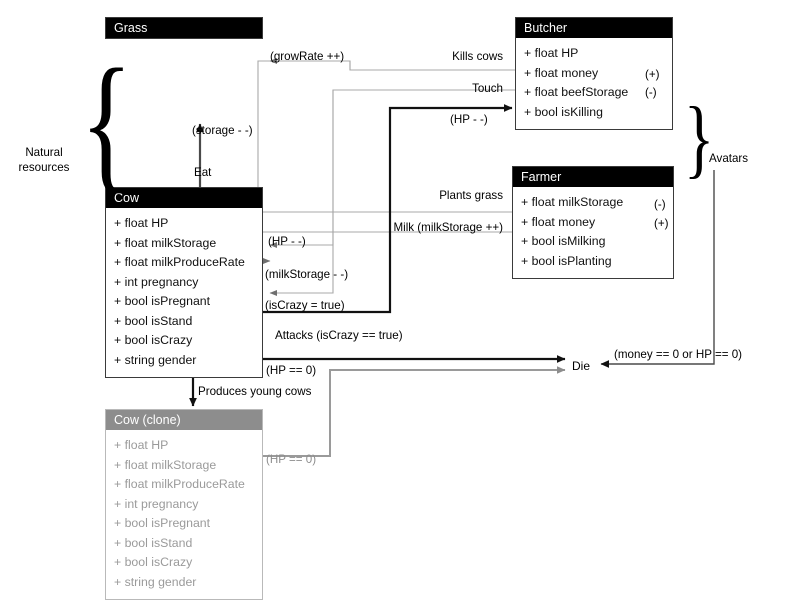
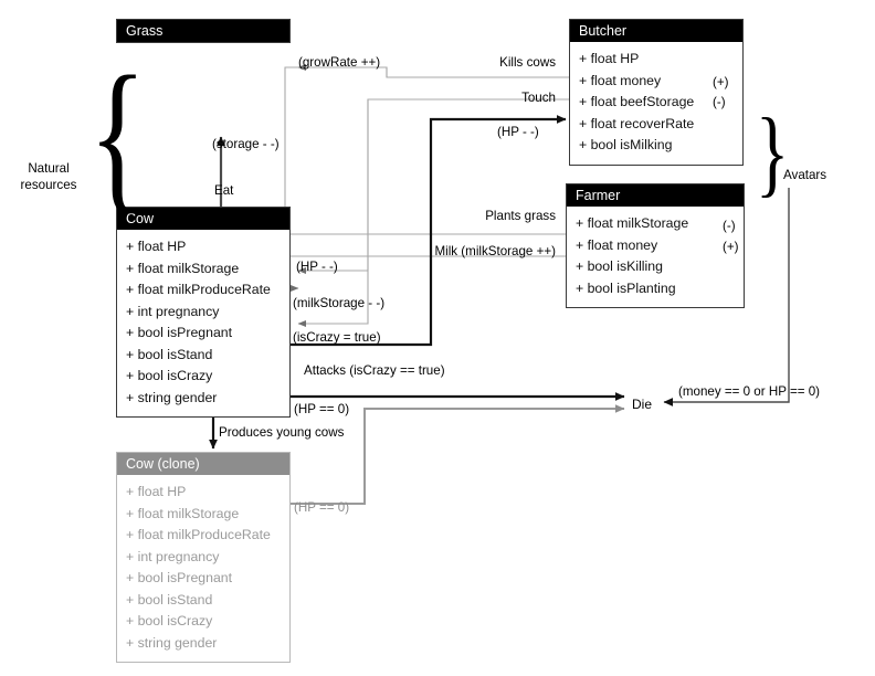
  Grass
  Cow
  + float HP
  + float milkStorage
  + float milkProduceRate
  + int pregnancy
  + bool isPregnant
  + bool isStand
  + bool isCrazy
  + string gender
  Cow (clone)
  + float HP
  + float milkStorage
  + float milkProduceRate
  + int pregnancy
  + bool isPregnant
  + bool isStand
  + bool isCrazy
  + string gender
  Butcher
  + float HP
  + float money
  + float beefStorage
+ + float recoverRate
- + bool isKilling
+ + bool isMilking
  Farmer
  + float milkStorage
  + float money
- + bool isMilking
+ + bool isKilling
  + bool isPlanting
  (+)
  (-)
  (-)
  (+)
  (growRate ++)
  Kills cows
  Touch
  (HP - -)
  (storage - -)
  Eat
  Plants grass
  Milk (milkStorage ++)
  (HP - -)
  (milkStorage - -)
  (isCrazy = true)
  Attacks (isCrazy == true)
  (HP == 0)
  Produces young cows
  (HP == 0)
  (money == 0 or HP == 0)
  Die
  {
  Natural
  resources
  }
  Avatars
